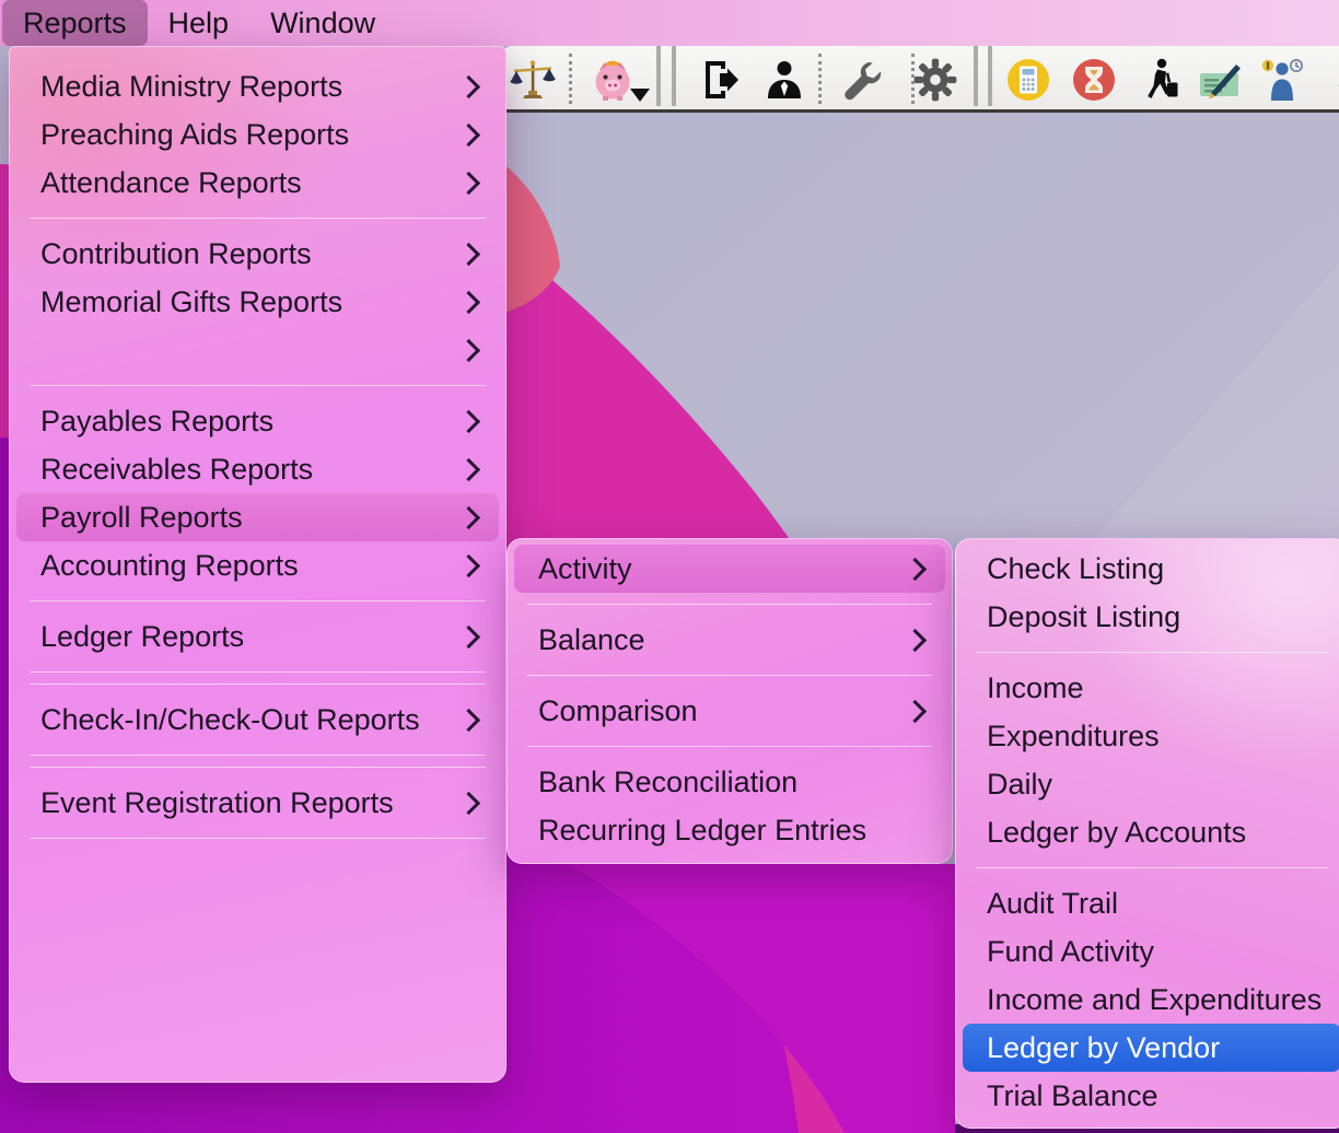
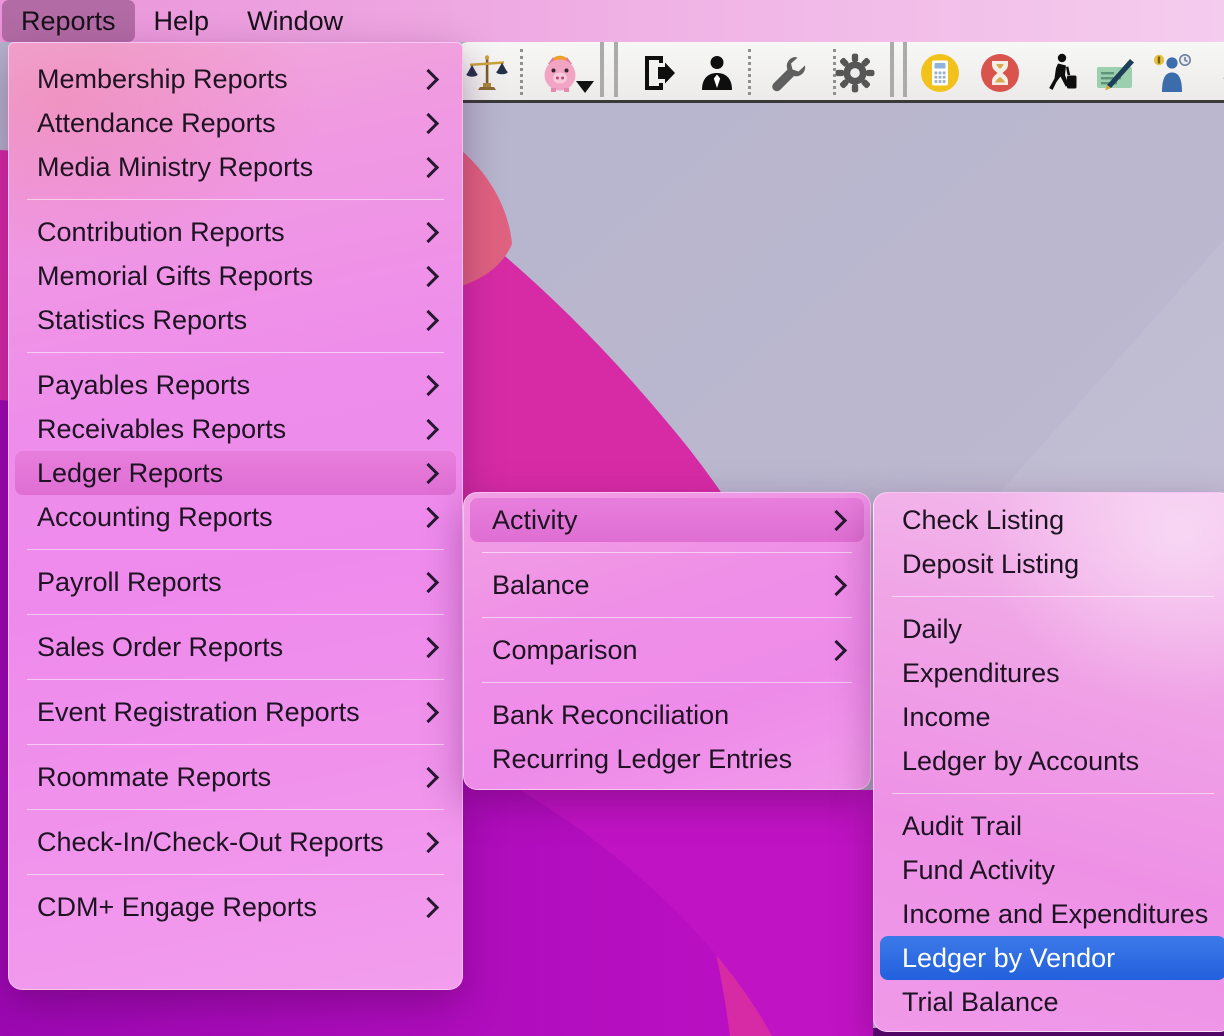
  Reports
  Help
  Window
+ Membership Reports
- Media Ministry Reports
+ Attendance Reports
- Preaching Aids Reports
- Attendance Reports
+ Media Ministry Reports
  Contribution Reports
  Memorial Gifts Reports
+ Statistics Reports
  Payables Reports
  Receivables Reports
- Payroll Reports
+ Ledger Reports
  Accounting Reports
- Ledger Reports
+ Payroll Reports
+ Sales Order Reports
- Check-In/Check-Out Reports
+ Event Registration Reports
+ Roommate Reports
- Event Registration Reports
+ Check-In/Check-Out Reports
+ CDM+ Engage Reports
  Activity
  Balance
  Comparison
  Bank Reconciliation
  Recurring Ledger Entries
  Check Listing
  Deposit Listing
- Income
+ Daily
  Expenditures
- Daily
+ Income
  Ledger by Accounts
  Audit Trail
  Fund Activity
  Income and Expenditures
  Ledger by Vendor
  Trial Balance
